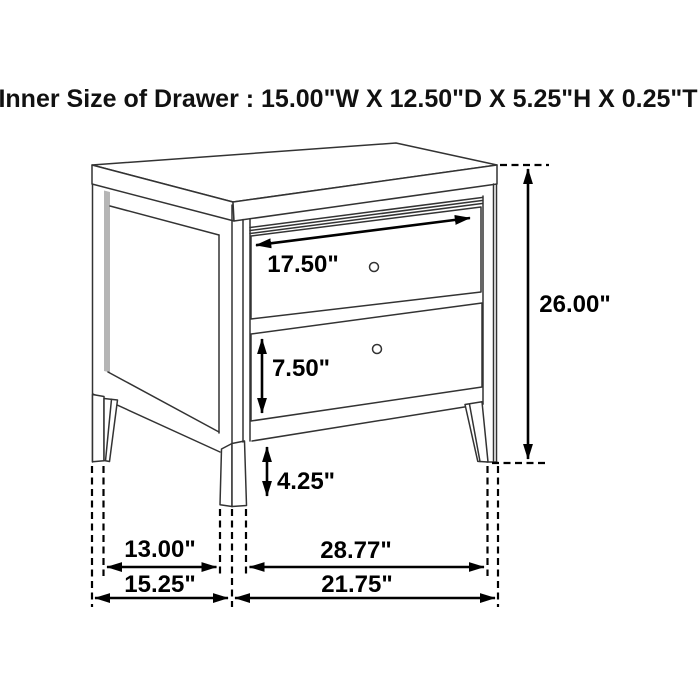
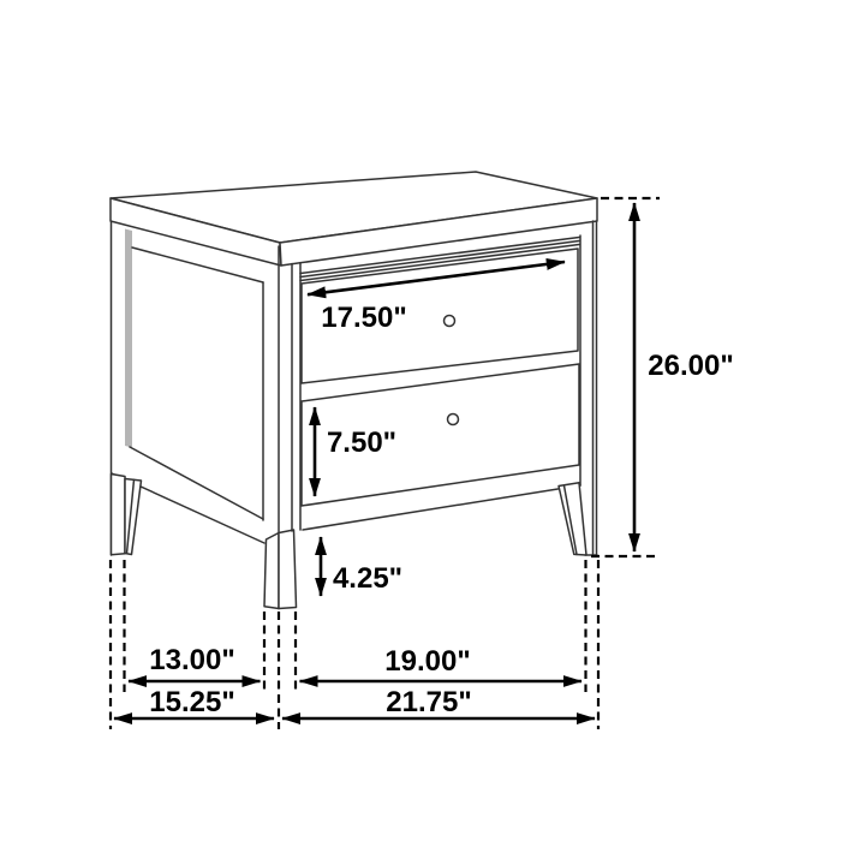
- Inner Size of Drawer : 15.00"W X 12.50"D X 5.25"H X 0.25"T
  17.50"
  7.50"
  4.25"
  26.00"
  13.00"
  15.25"
- 28.77"
+ 19.00"
  21.75"
